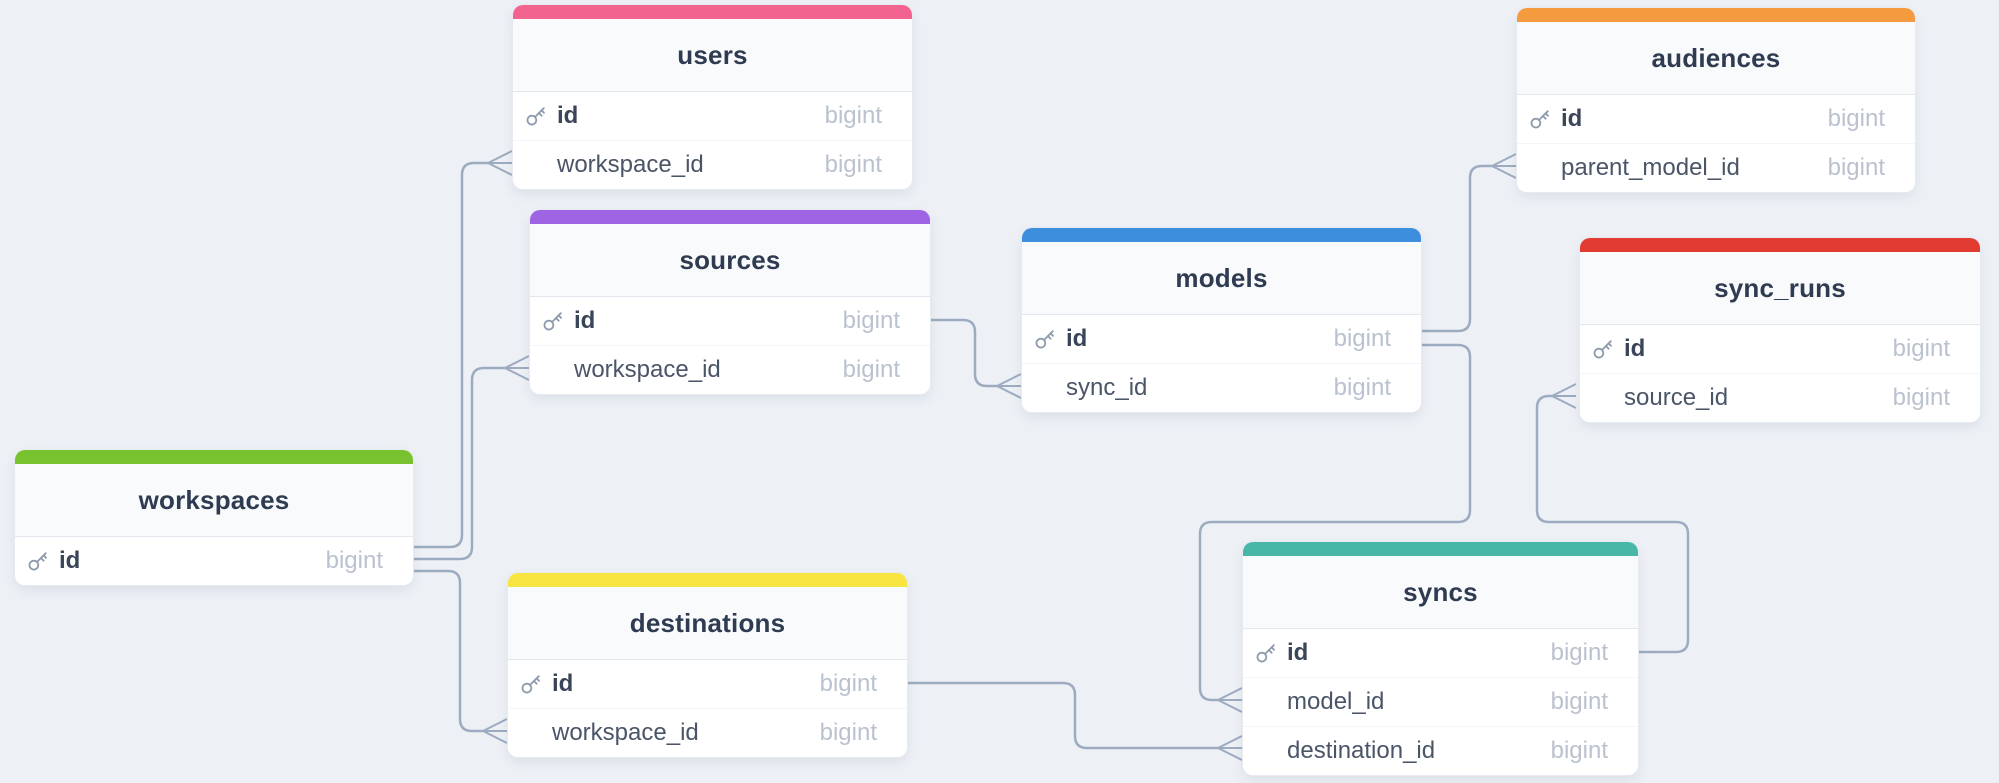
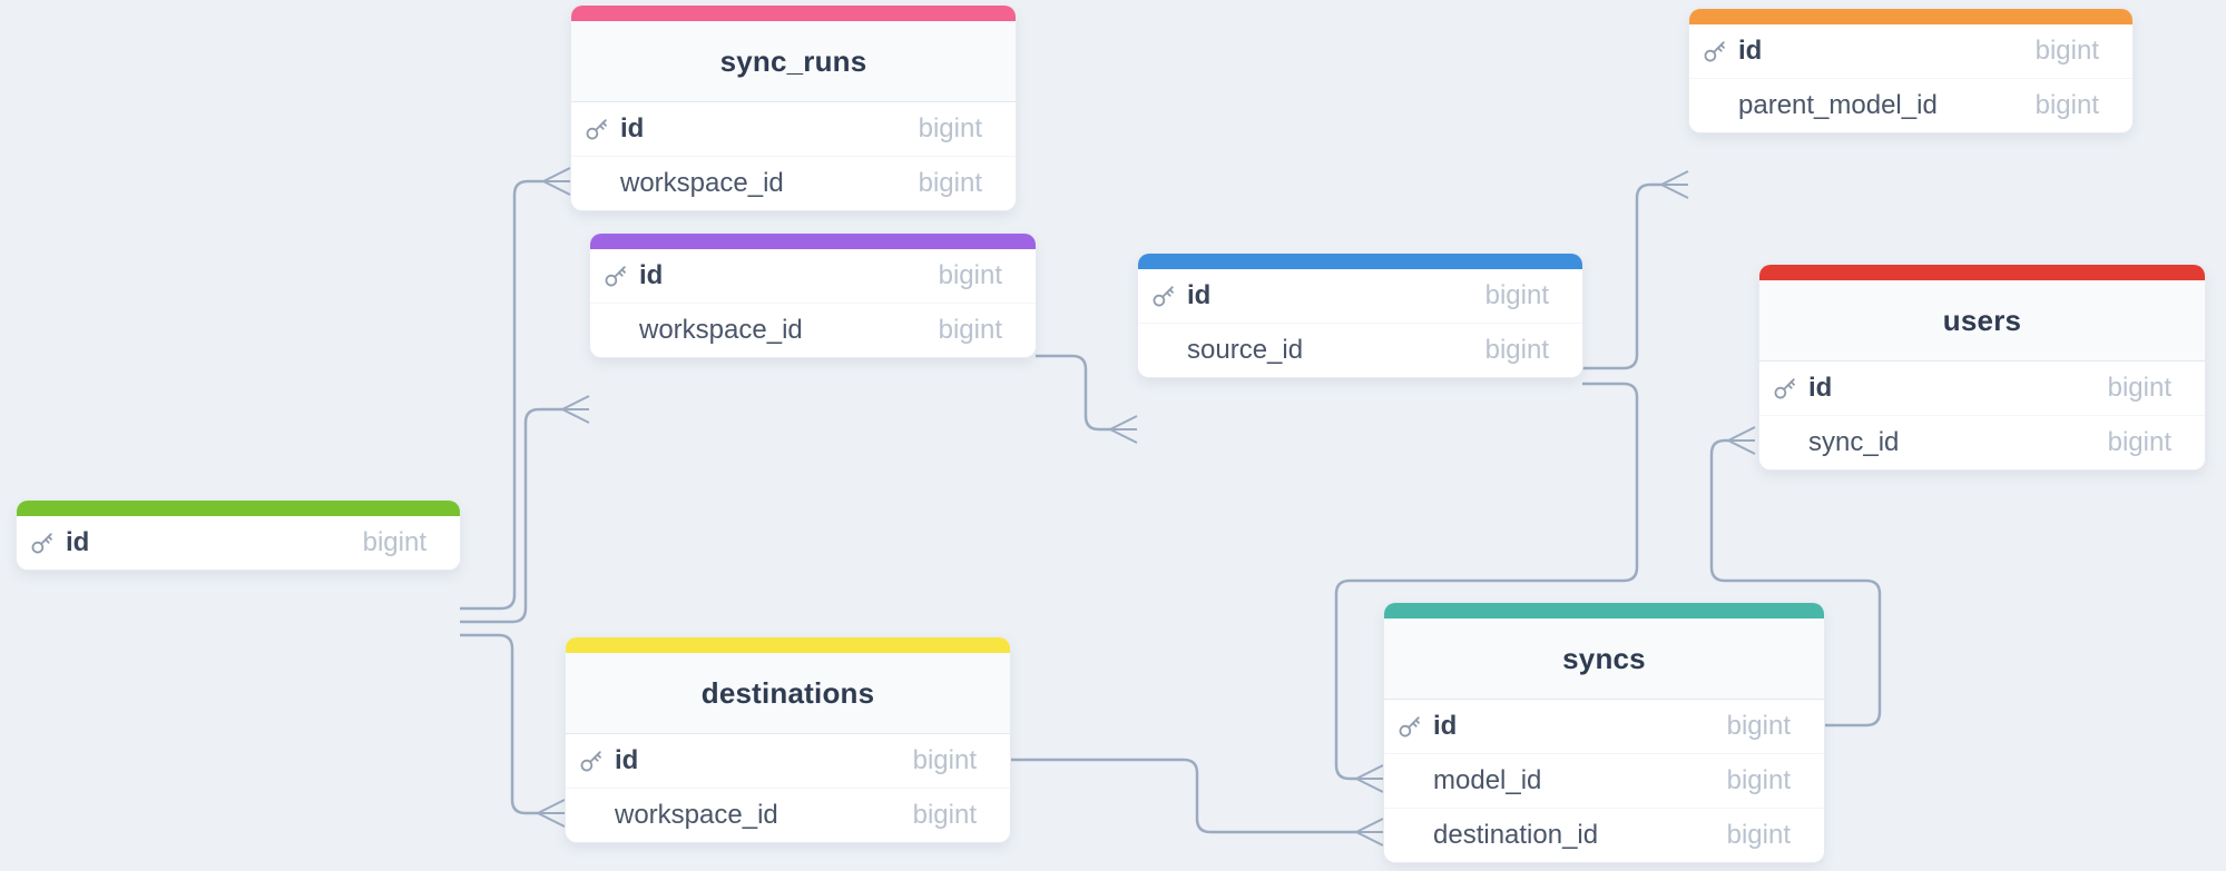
- users
+ sync_runs
  id
  bigint
  workspace_id
  bigint
- sources
  id
  bigint
  workspace_id
  bigint
- models
  id
  bigint
- sync_id
+ source_id
  bigint
- audiences
  id
  bigint
  parent_model_id
  bigint
- sync_runs
+ users
  id
  bigint
- source_id
+ sync_id
  bigint
- workspaces
  id
  bigint
  destinations
  id
  bigint
  workspace_id
  bigint
  syncs
  id
  bigint
  model_id
  bigint
  destination_id
  bigint
